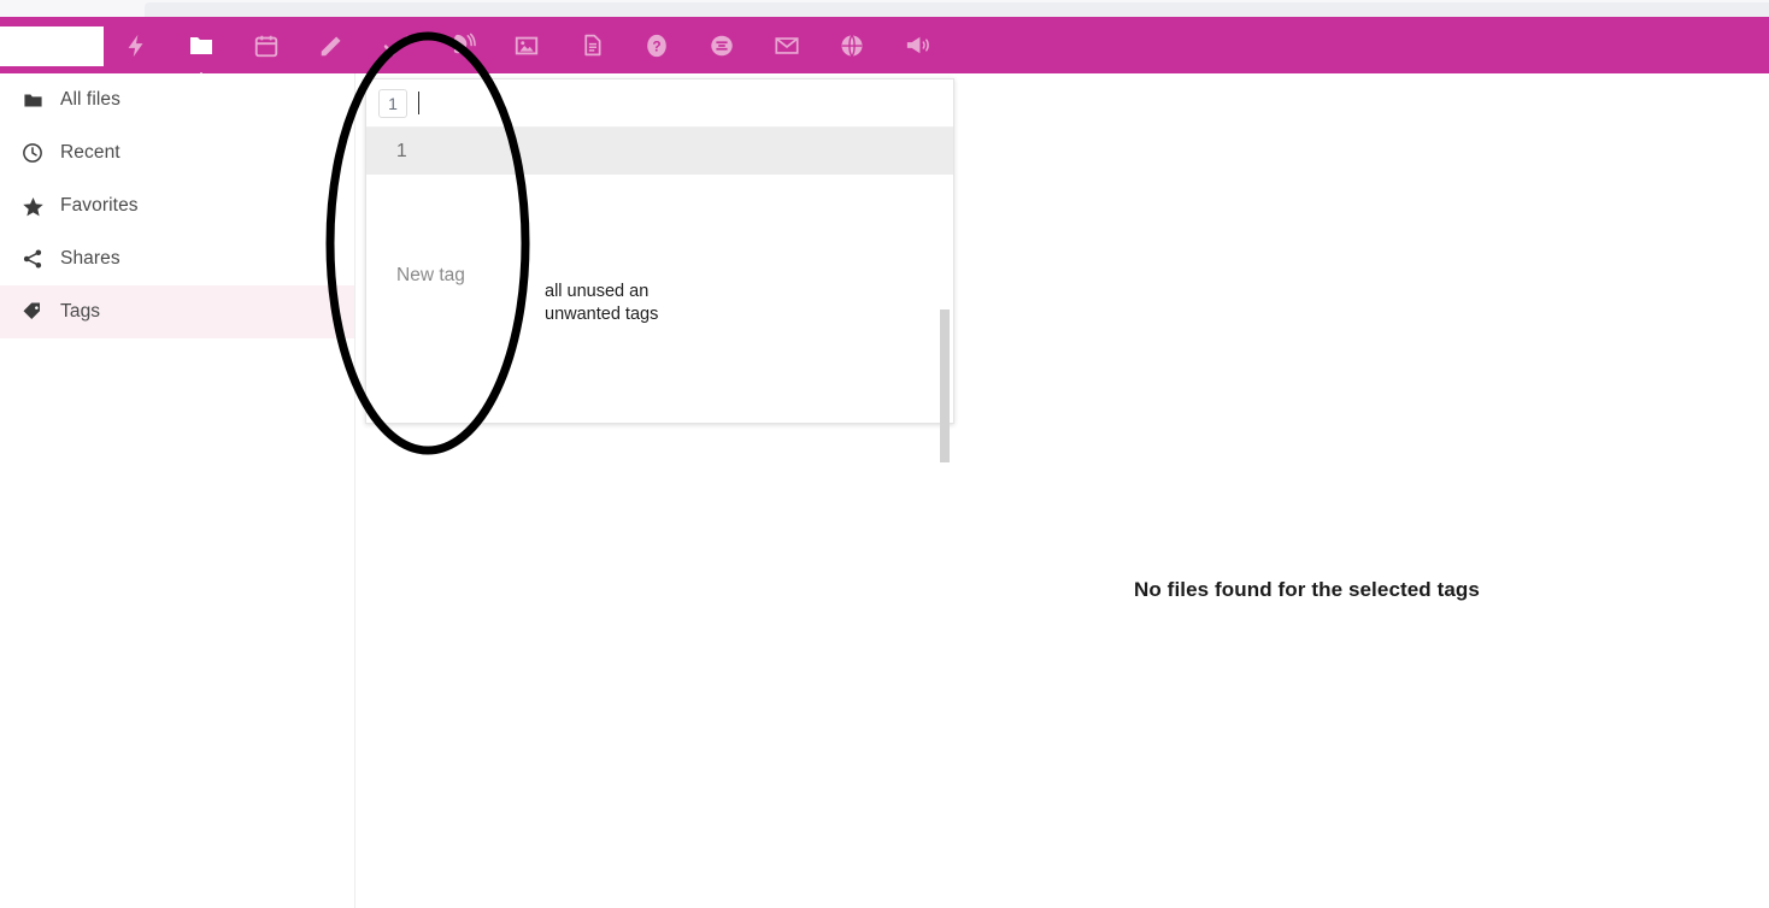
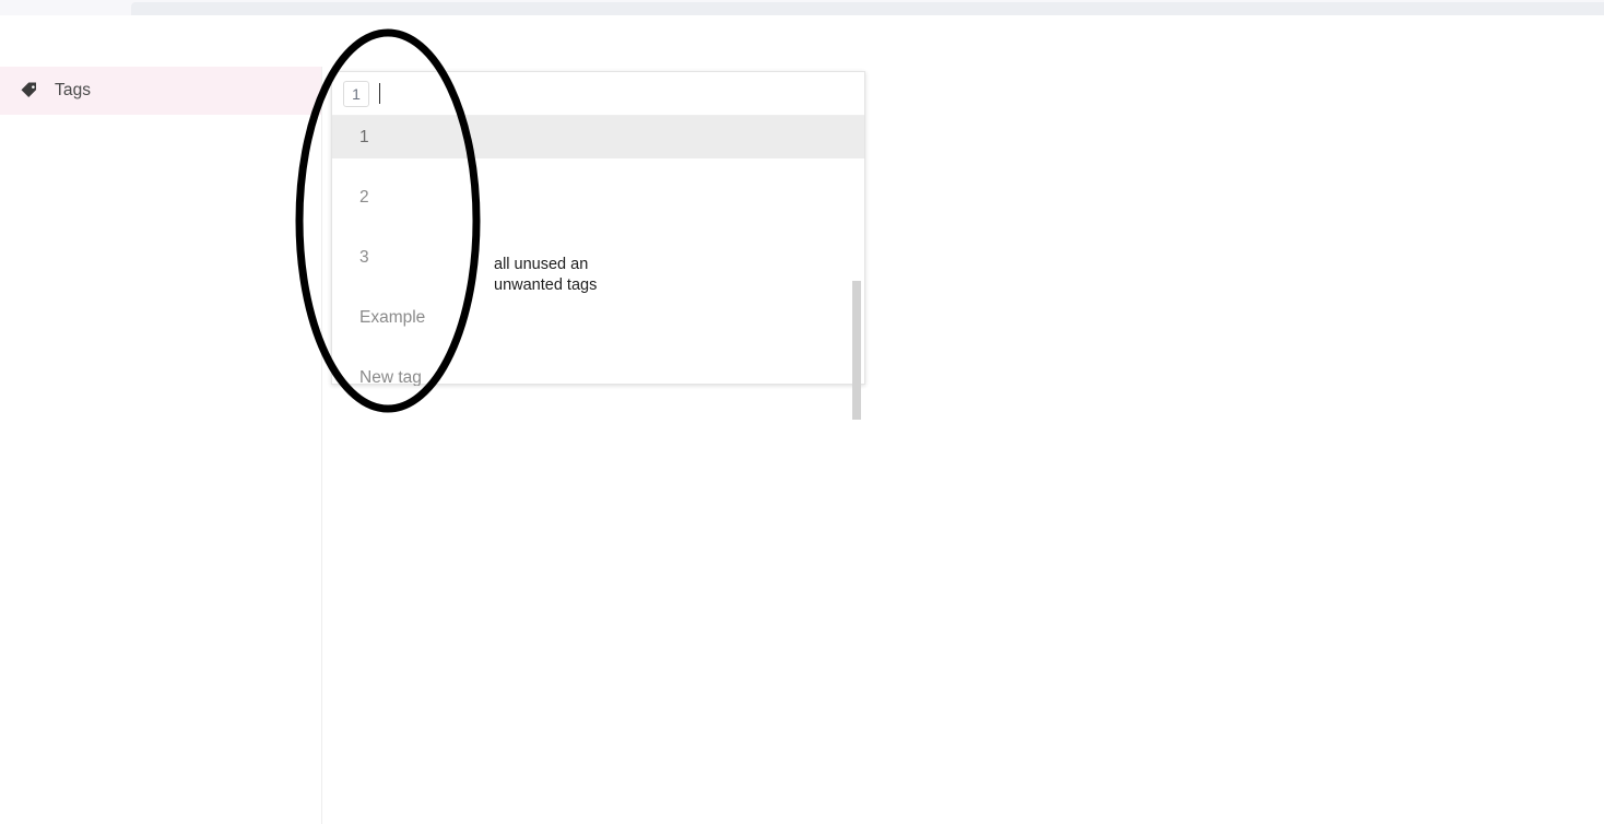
- ?
- All files
- Recent
- Favorites
- Shares
  Tags
  1
  1
+ 2
+ 3
+ Example
  New tag
  all unused an
  unwanted tags
- No files found for the selected tags
